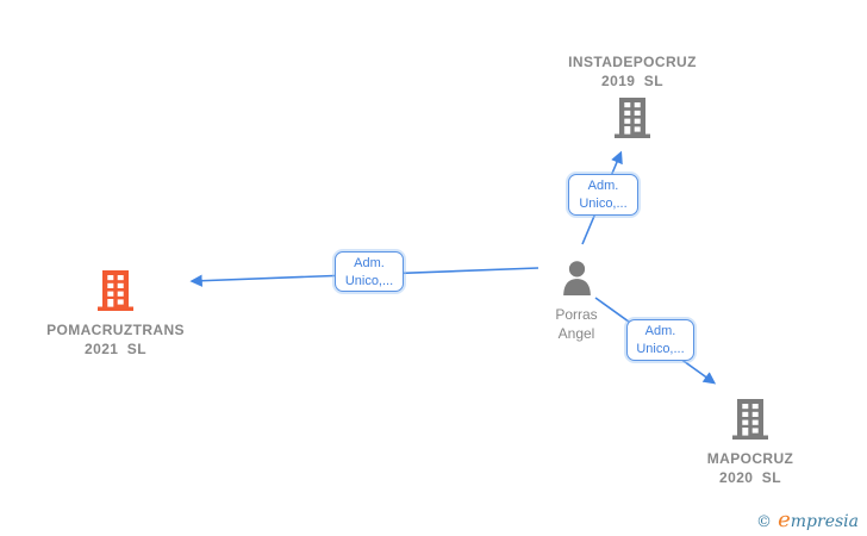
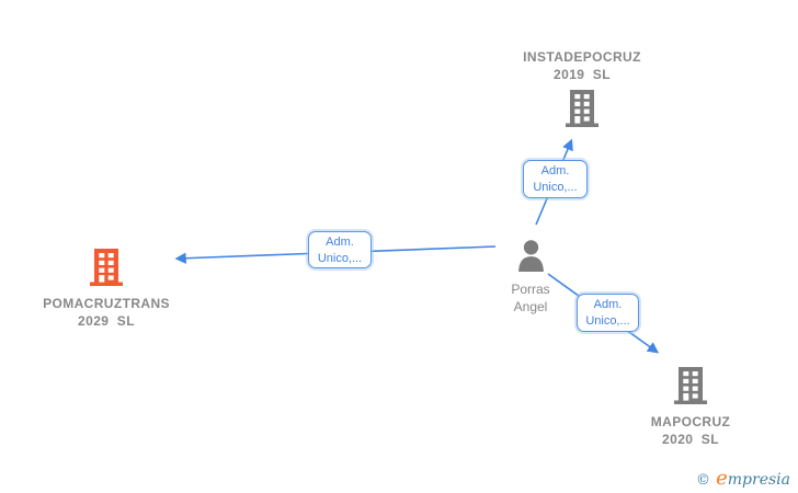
  INSTADEPOCRUZ
  2019 SL
  POMACRUZTRANS
- 2021 SL
+ 2029 SL
  MAPOCRUZ
  2020 SL
  Porras
  Angel
  Adm.
  Unico,...
  Adm.
  Unico,...
  Adm.
  Unico,...
  © empresia
